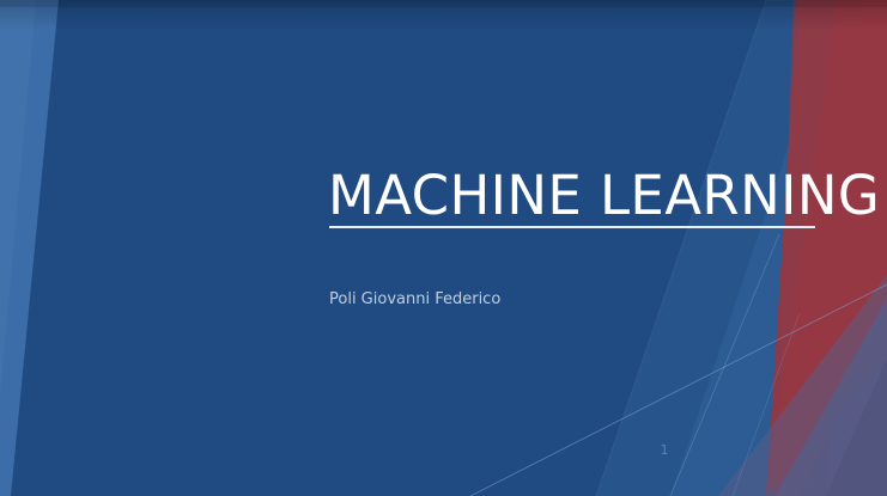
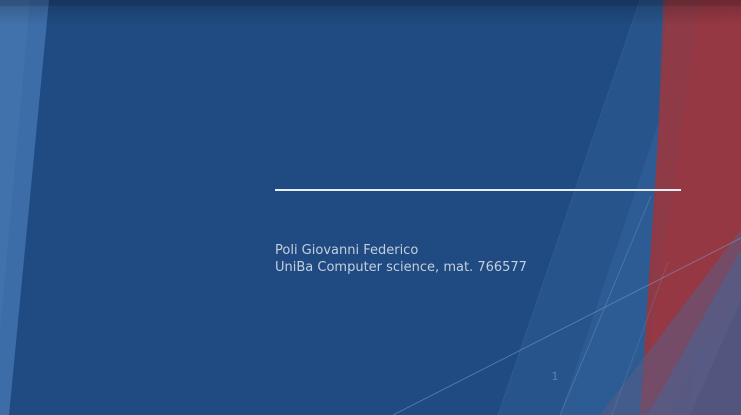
- MACHINE LEARNING
  Poli Giovanni Federico
+ UniBa Computer science, mat. 766577
  1
